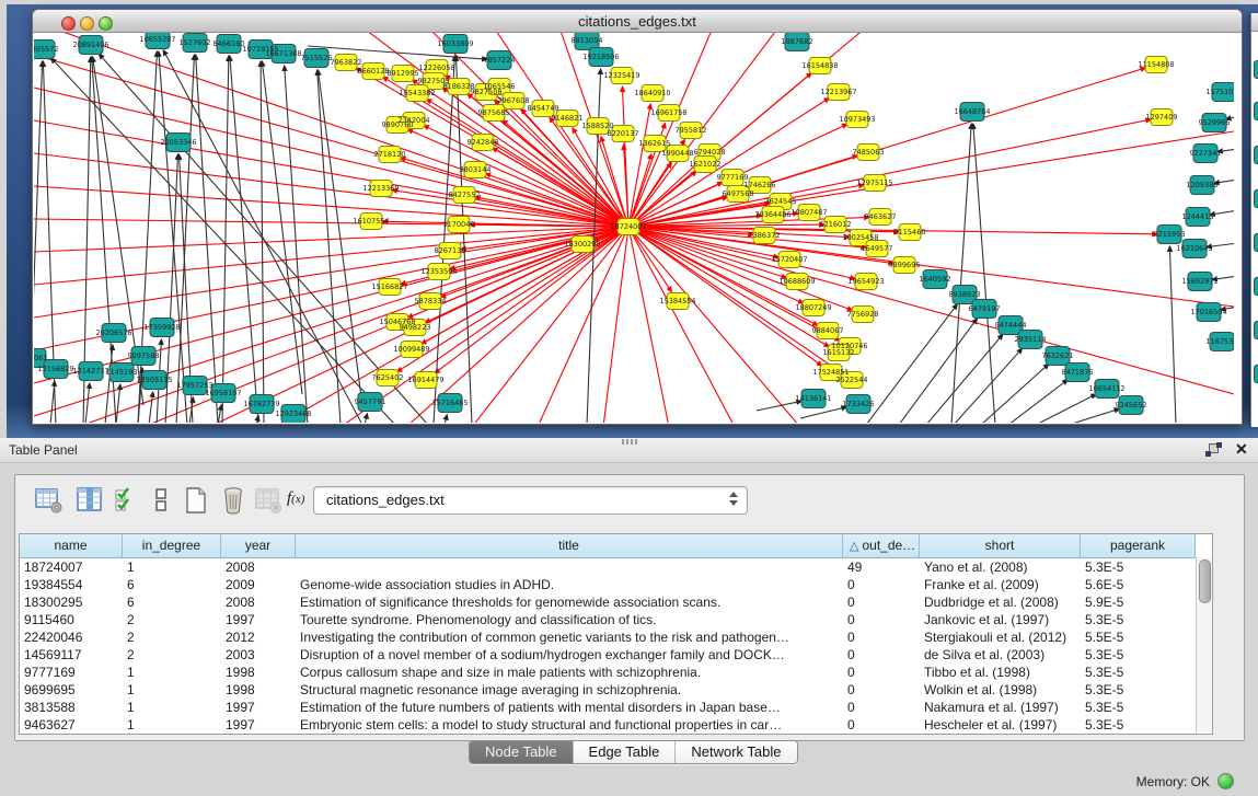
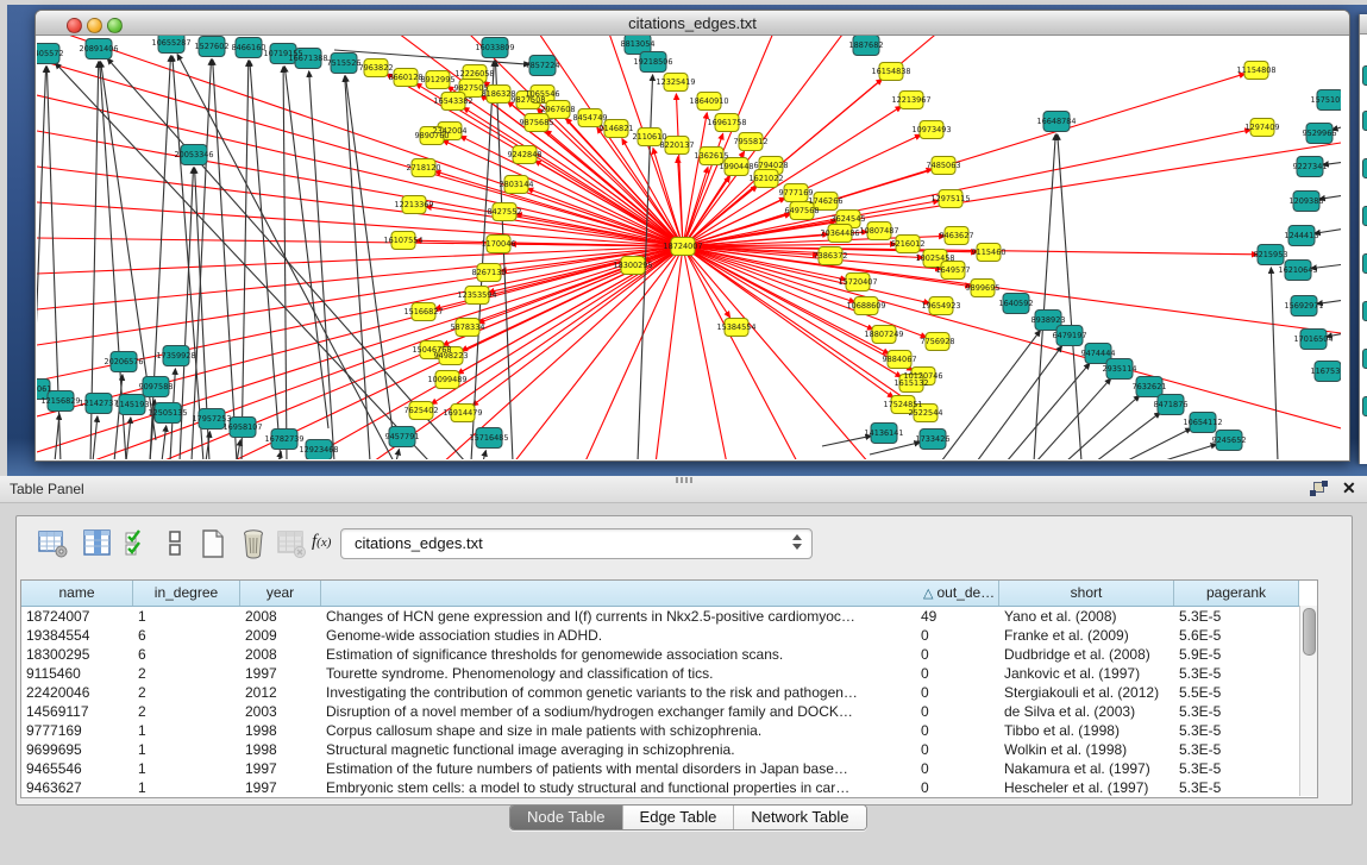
  citations_edges.txt
  18724007
  18300295
  7963822
  8660128
  8912995
  12226058
  9827505
  16543382
  8186328
  9827508
  1065546
  2967608
  9875685
  8454749
  9146821
- 1588520
+ 2110610
  8220137
  12325419
  18640910
  16961758
  1362615
  7955812
  1990448
  6794028
  1621022
  9777169
  1746266
  6497568
  2342004
  9890760
  9242848
  2718120
  2803144
  12213369
  8427552
  16107554
  1170046
  8267130
  3624545
  20364486
  7386372
  16154838
  12213967
  10973493
  7485063
  12975115
  10807487
  6216012
  9463627
  10025458
  9115460
  1649577
  15384554
  15720407
  10688609
  18807249
  19654923
  7756928
  9884067
  10120746
  1615132
  17524851
  2522544
  9899695
  15166827
  5878334
  15046768
  9498223
  10099489
  7625402
  16914479
  12353594
  11154808
  1297409
  405572
  20891406
  10655287
  1527602
  8466160
  10719155
  16671388
  7515526
  16033809
  7857224
  8813054
  19218506
  1887682
  16648784
  157510
  9529966
  9227341
  1209388
  1244413
  8215953
  16210643
  15692971
  17016504
  116753
  8938923
  6479197
  9474444
  2935114
  7632621
  8471876
  10654112
  9245652
  20053346
  20206576
  17359928
  9097588
  12156829
  12142737
  1145193
  12505135
  17957253
  16958107
  16782739
  12923468
  9457791
  15716485
  14136141
  1733426
  1640592
  Table Panel
  ✕
  f(x)
  citations_edges.txt
  name
  in_degree
  year
- title
  △ out_de…
  short
  pagerank
  18724007
  1
  2008
+ Changes of HCN gene expression and I(f) currents in Nkx2.5-positive cardiomyoc…
  49
  Yano et al. (2008)
  5.3E-5
  19384554
  6
  2009
  Genome-wide association studies in ADHD.
  0
  Franke et al. (2009)
  5.6E-5
  18300295
  6
  2008
  Estimation of significance thresholds for genomewide association scans.
  0
  Dudbridge et al. (2008)
  5.9E-5
  9115460
  2
  1997
  Tourette syndrome. Phenomenology and classification of tics.
  0
  Jankovic et al. (1997)
  5.3E-5
  22420046
  2
  2012
  Investigating the contribution of common genetic variants to the risk and pathogen…
  0
  Stergiakouli et al. (2012)
  5.5E-5
  14569117
  2
  2003
  Disruption of a novel member of a sodium/hydrogen exchanger family and DOCK…
  0
  de Silva et al. (2003)
  5.3E-5
  9777169
  1
  1998
  Corpus callosum shape and size in male patients with schizophrenia.
  0
  Tibbo et al. (1998)
  5.3E-5
  9699695
  1
  1998
- Structural magnetic resonance image averaging in schizophrenia.
+ Structural magnetic functional image averaging in schizophrenia.
  0
  Wolkin et al. (1998)
  5.3E-5
- 3813588
+ 9465546
  1
  1997
  Estimation of the future numbers of patients with mental disorders in Japan base…
  0
  Nakamura et al. (1997)
  5.3E-5
  9463627
  1
  1997
  Embryonic stem cells: a model to study structural and functional properties in car…
  0
  Hescheler et al. (1997)
  5.3E-5
  Node Table
  Edge Table
  Network Table
- Memory: OK
